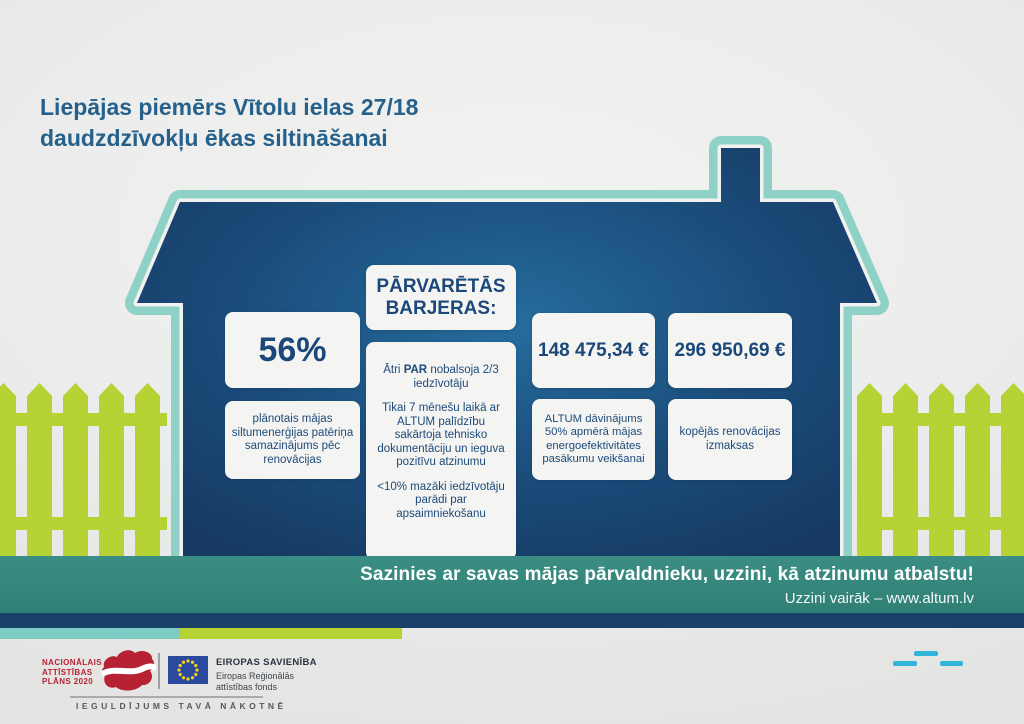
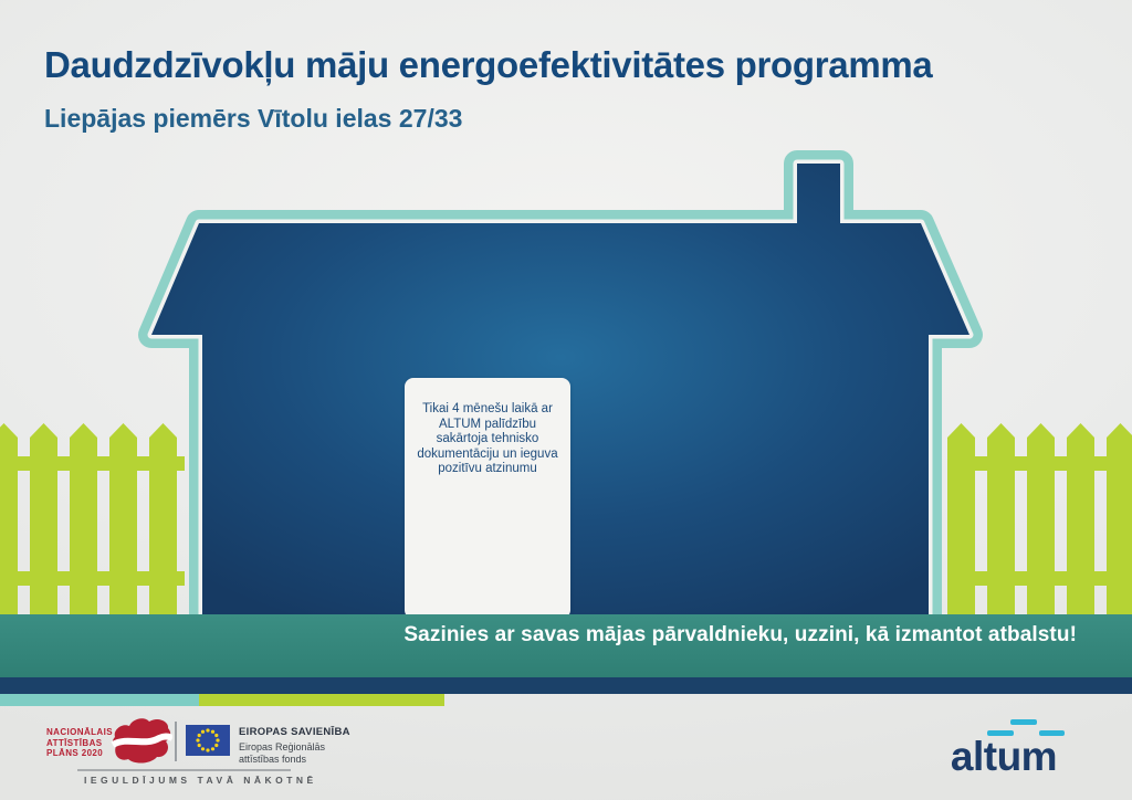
+ Daudzdzīvokļu māju energoefektivitātes programma
- Liepājas piemērs Vītolu ielas 27/18
+ Liepājas piemērs Vītolu ielas 27/33
- daudzdzīvokļu ēkas siltināšanai
- 56%
- plānotais mājas siltumenerģijas patēriņa samazinājums pēc renovācijas
- PĀRVARĒTĀS BARJERAS:
- Ātri PAR nobalsoja 2/3 iedzīvotāju
- Tikai 7 mēnešu laikā ar ALTUM palīdzību sakārtoja tehnisko dokumentāciju un ieguva pozitīvu atzinumu
+ Tikai 4 mēnešu laikā ar ALTUM palīdzību sakārtoja tehnisko dokumentāciju un ieguva pozitīvu atzinumu
- <10% mazāki iedzīvotāju parādi par apsaimniekošanu
- 148 475,34 €
- ALTUM dāvinājums 50% apmērā mājas energoefektivitātes pasākumu veikšanai
- 296 950,69 €
- kopējās renovācijas izmaksas
- Sazinies ar savas mājas pārvaldnieku, uzzini, kā atzinumu atbalstu!
+ Sazinies ar savas mājas pārvaldnieku, uzzini, kā izmantot atbalstu!
- Uzzini vairāk – www.altum.lv
  NACIONĀLAIS
  ATTĪSTĪBAS
  PLĀNS 2020
  EIROPAS SAVIENĪBA
  Eiropas Reģionālās
  attīstības fonds
  IEGULDĪJUMS TAVĀ NĀKOTNĒ
+ altum
